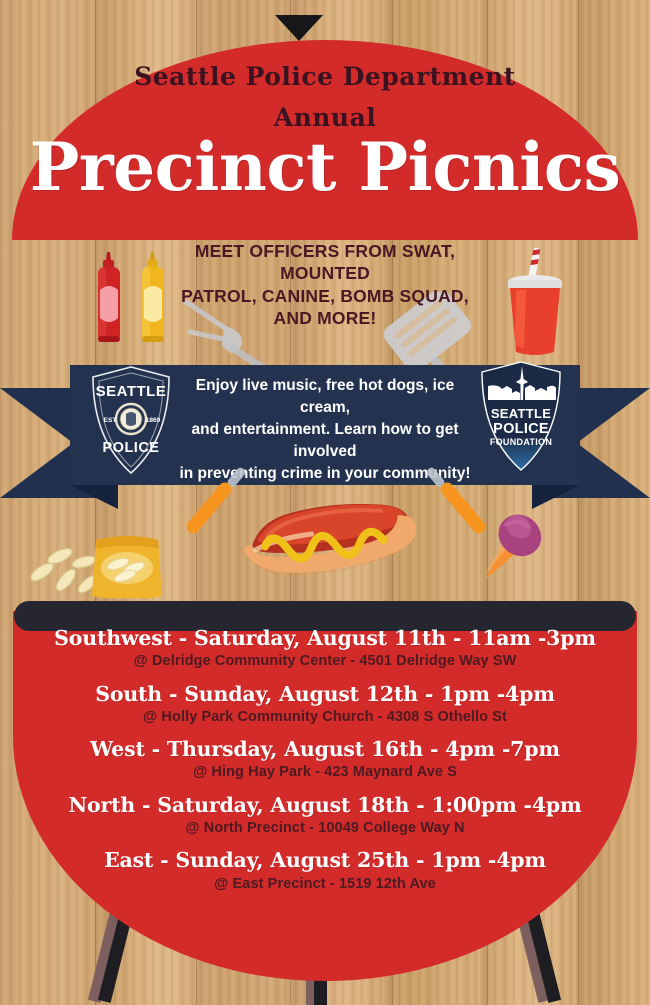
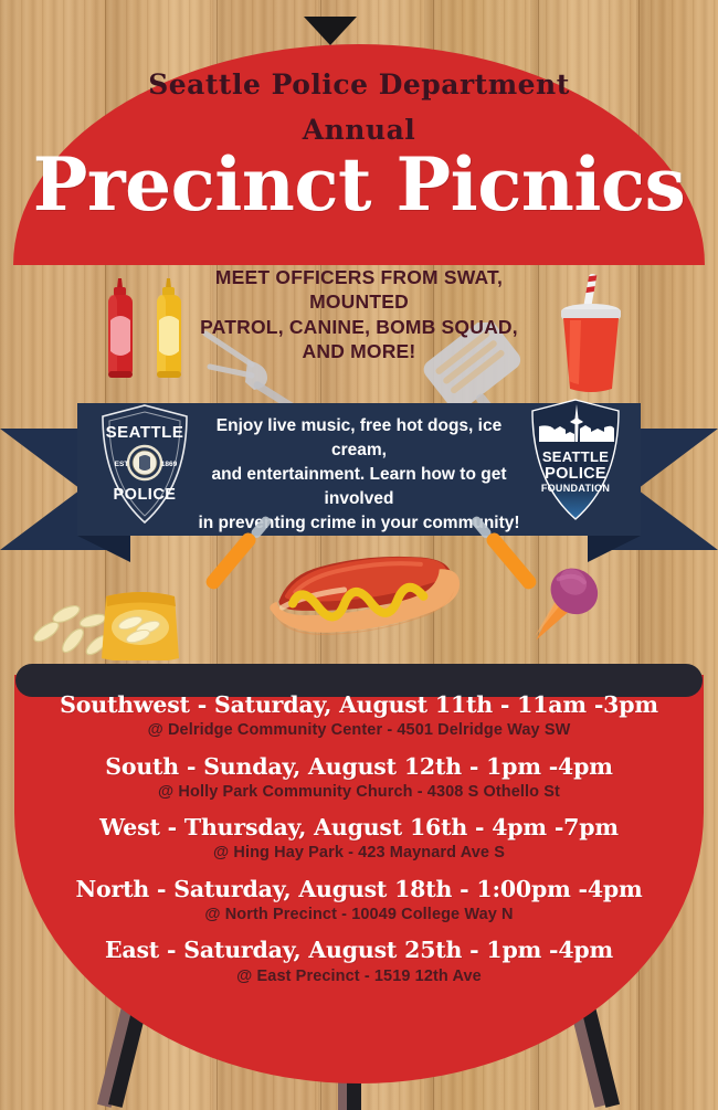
  Seattle Police Department
  Annual
  Precinct Picnics
  MEET OFFICERS FROM SWAT, MOUNTED
  PATROL, CANINE, BOMB SQUAD,
  AND MORE!
  Enjoy live music, free hot dogs, ice cream,
  and entertainment. Learn how to get involved
  in prevting crime in your commnity!
  SEATTLE
  POLICE
  SEATTLE
  POLICE
  FOUNDATION
  Southwest - Saturday, August 11th - 11am -3pm
  @ Delridge Community Center - 4501 Delridge Way SW
  South - Sunday, August 12th - 1pm -4pm
  @ Holly Park Community Church - 4308 S Othello St
  West - Thursday, August 16th - 4pm -7pm
  @ Hing Hay Park - 423 Maynard Ave S
  North - Saturday, August 18th - 1:00pm -4pm
  @ North Precinct - 10049 College Way N
- East - Sunday, August 25th - 1pm -4pm
+ East - Saturday, August 25th - 1pm -4pm
  @ East Precinct - 1519 12th Ave
